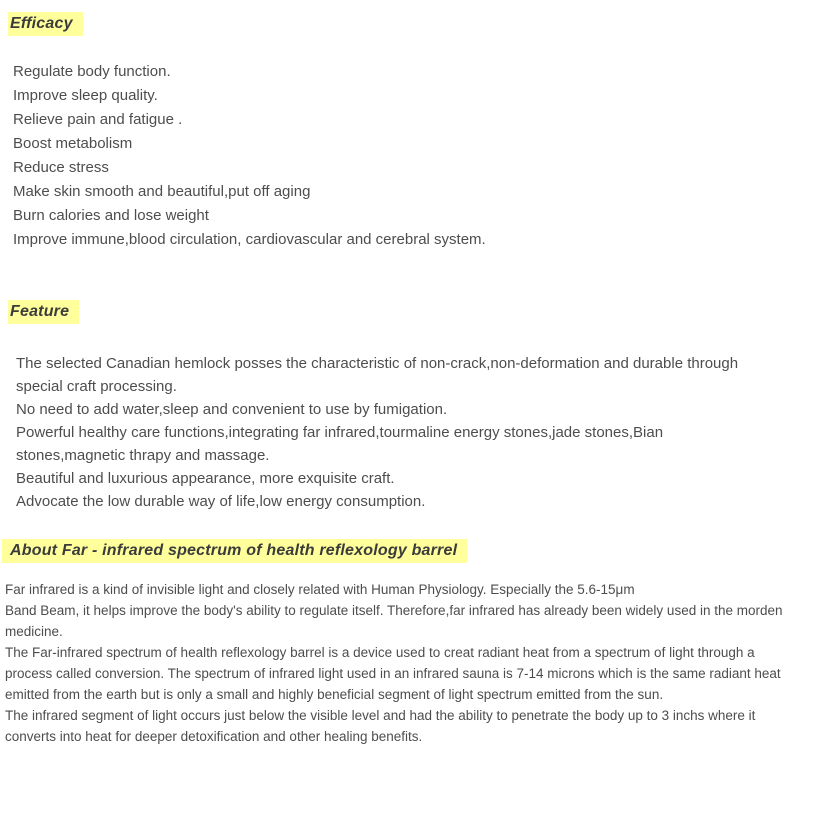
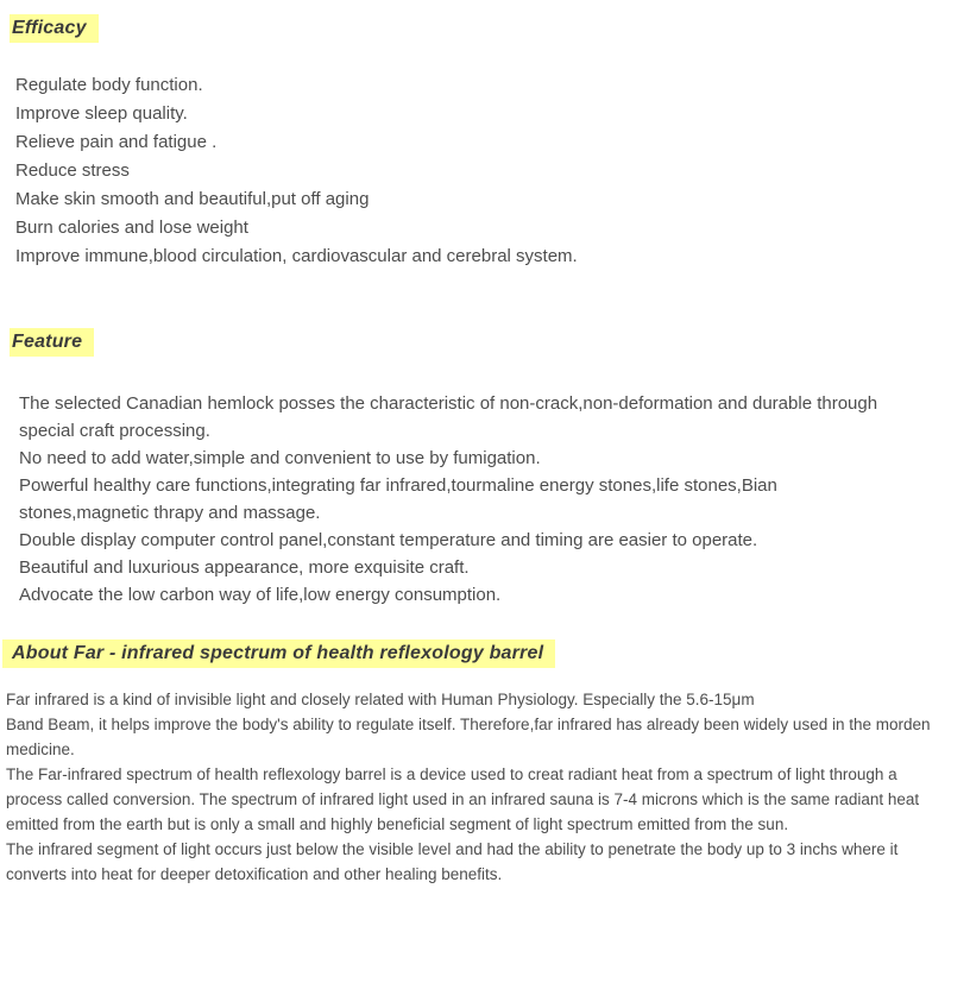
  Efficacy
  Regulate body function.
  Improve sleep quality.
  Relieve pain and fatigue .
- Boost metabolism
  Reduce stress
  Make skin smooth and beautiful,put off aging
  Burn calories and lose weight
  Improve immune,blood circulation, cardiovascular and cerebral system.
  Feature
  The selected Canadian hemlock posses the characteristic of non-crack,non-deformation and durable through special craft processing.
- No need to add water,sleep and convenient to use by fumigation.
+ No need to add water,simple and convenient to use by fumigation.
- Powerful healthy care functions,integrating far infrared,tourmaline energy stones,jade stones,Bian stones,magnetic thrapy and massage.
+ Powerful healthy care functions,integrating far infrared,tourmaline energy stones,life stones,Bian stones,magnetic thrapy and massage.
+ Double display computer control panel,constant temperature and timing are easier to operate.
  Beautiful and luxurious appearance, more exquisite craft.
- Advocate the low durable way of life,low energy consumption.
+ Advocate the low carbon way of life,low energy consumption.
  About Far - infrared spectrum of health reflexology barrel
  Far infrared is a kind of invisible light and closely related with Human Physiology. Especially the 5.6-15μm
  Band Beam, it helps improve the body's ability to regulate itself. Therefore,far infrared has already been widely used in the morden medicine.
- The Far-infrared spectrum of health reflexology barrel is a device used to creat radiant heat from a spectrum of light through a process called conversion. The spectrum of infrared light used in an infrared sauna is 7-14 microns which is the same radiant heat emitted from the earth but is only a small and highly beneficial segment of light spectrum emitted from the sun.
+ The Far-infrared spectrum of health reflexology barrel is a device used to creat radiant heat from a spectrum of light through a process called conversion. The spectrum of infrared light used in an infrared sauna is 7-4 microns which is the same radiant heat emitted from the earth but is only a small and highly beneficial segment of light spectrum emitted from the sun.
  The infrared segment of light occurs just below the visible level and had the ability to penetrate the body up to 3 inchs where it converts into heat for deeper detoxification and other healing benefits.
